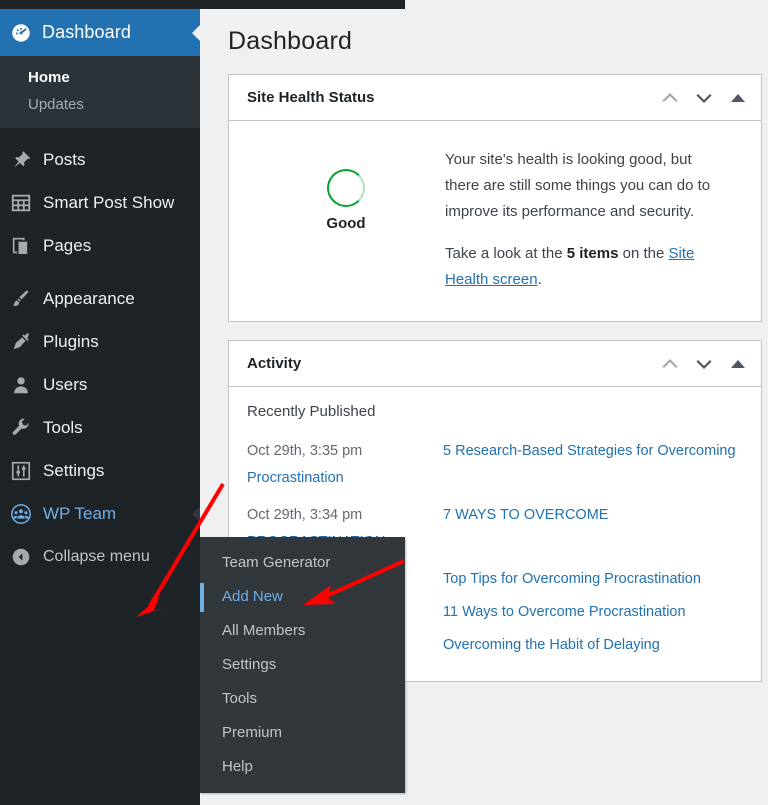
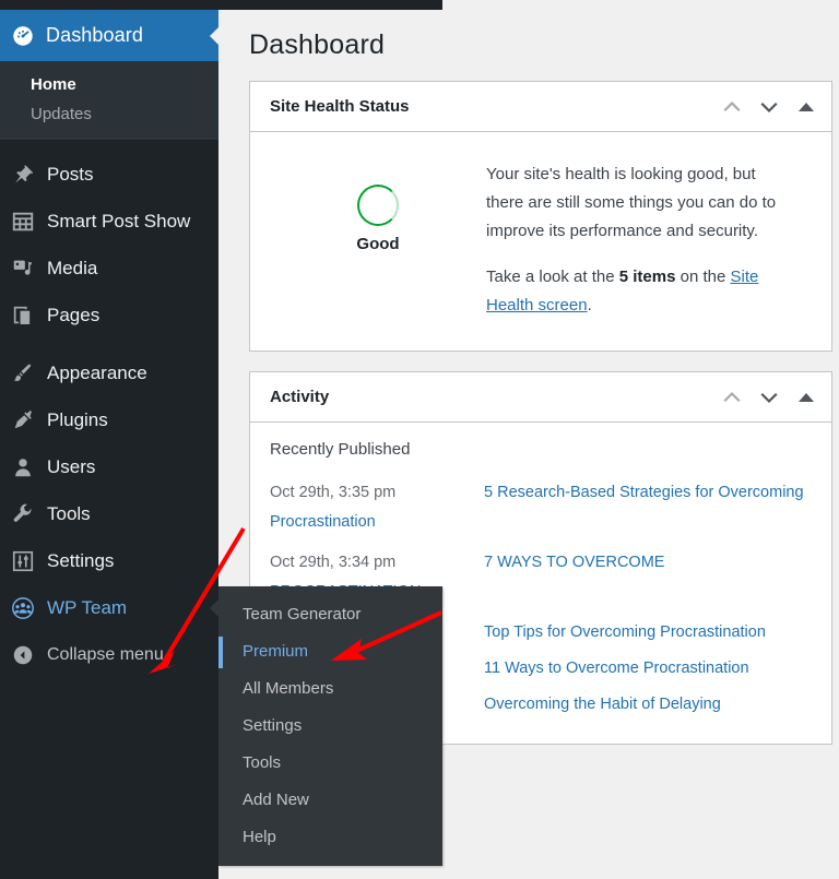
  Dashboard
  Home
  Updates
  Posts
  Smart Post Show
+ Media
  Pages
  Appearance
  Plugins
  Users
  Tools
  Settings
  WP Team
  Collapse menu
  Dashboard
  Site Health Status
  Good
  Your site's health is looking good, but there are still some things you can do to improve its performance and security.
  Take a look at the 5 items on the Site Health screen.
  Activity
  Recently Published
  Oct 29th, 3:35 pm 5 Research-Based Strategies for Overcoming Procrastination
  Top Tips for Overcoming Procrastination
  11 Ways to Overcome Procrastination
  Overcoming the Habit of Delaying
  Team Generator
- Add New
+ Premium
  All Members
  Settings
  Tools
- Premium
+ Add New
  Help
